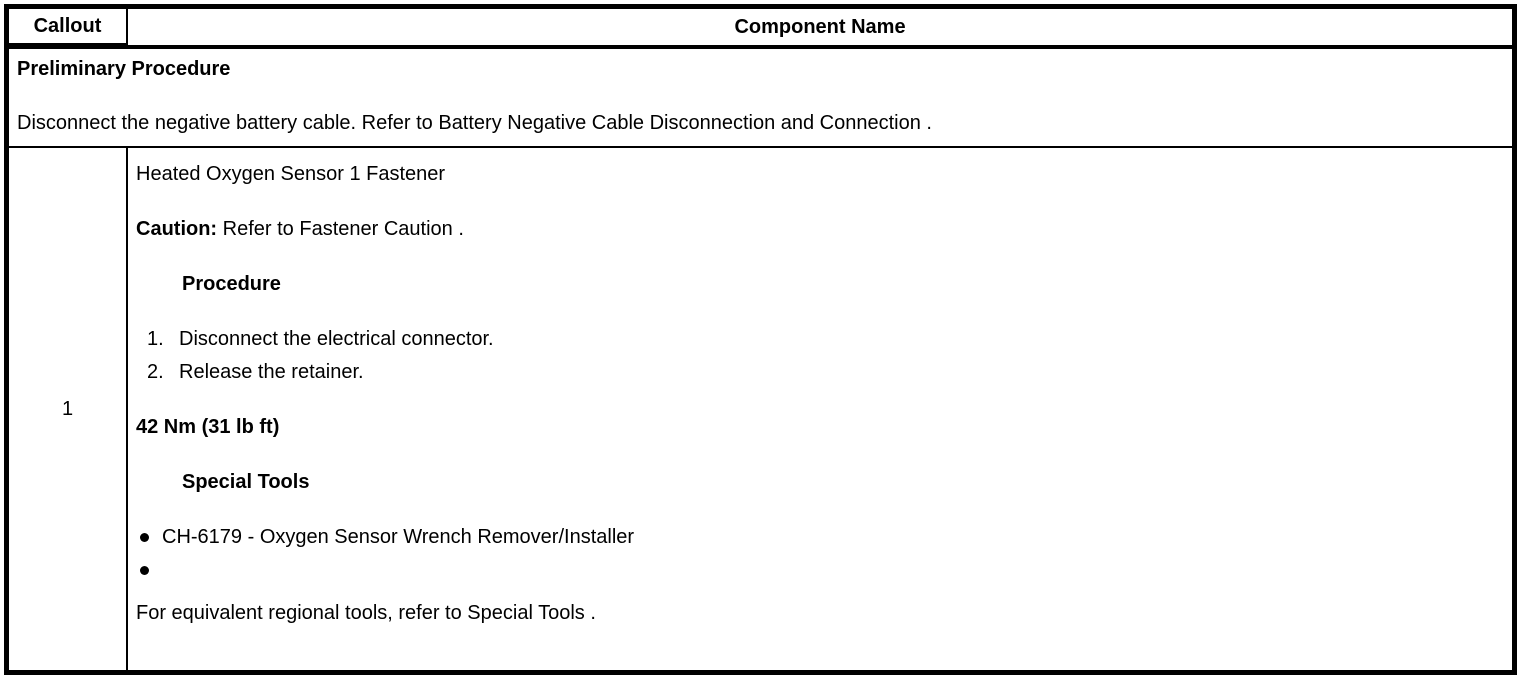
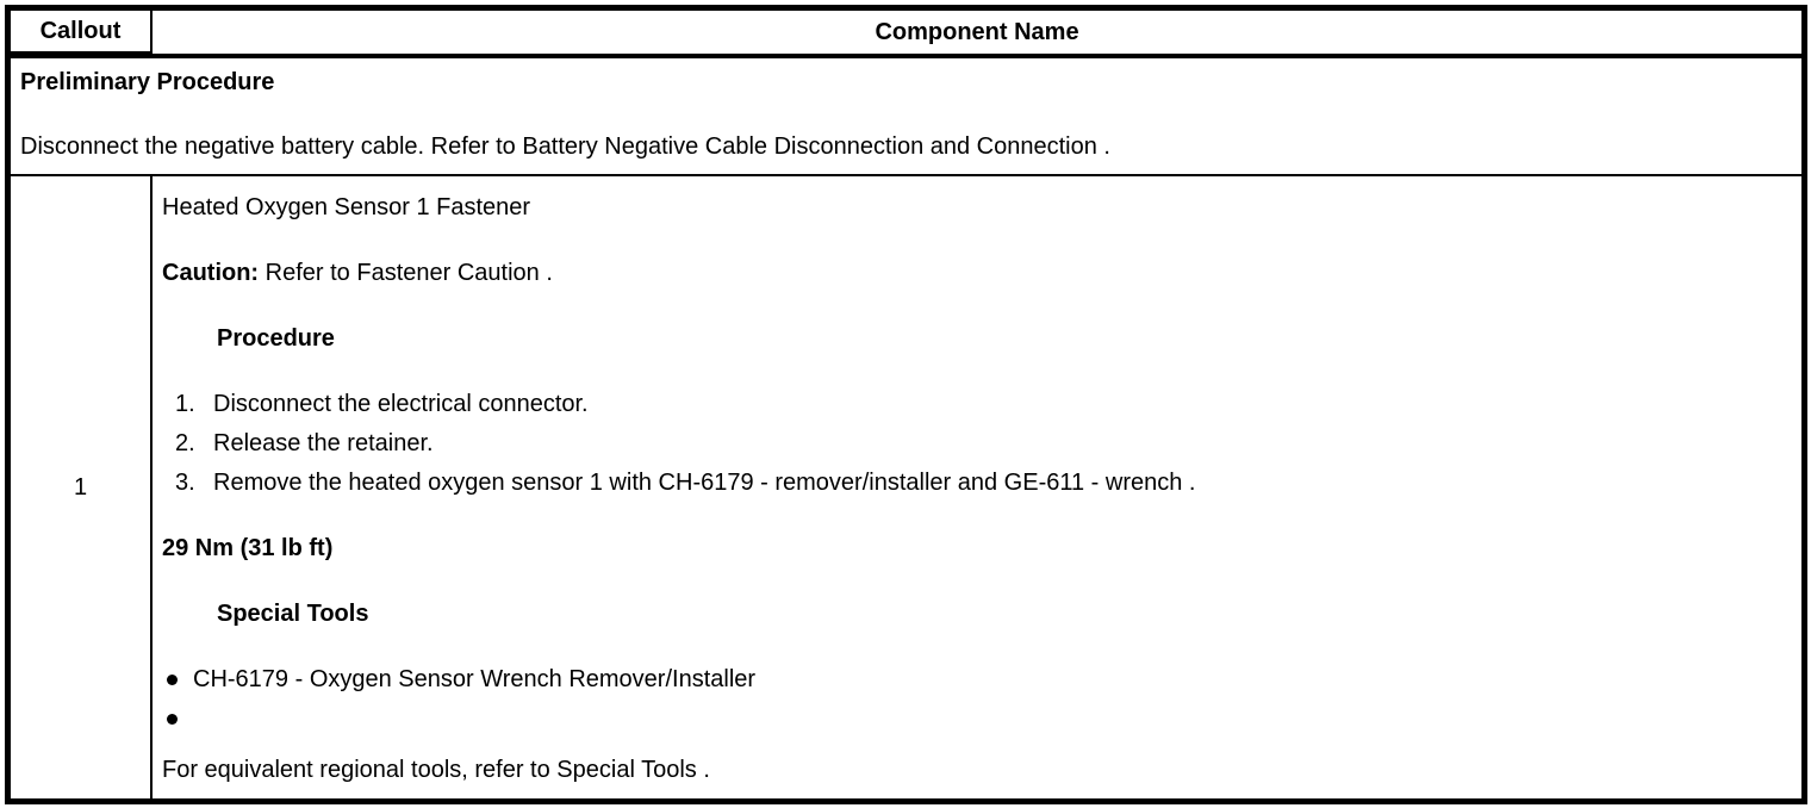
  Callout
  Component Name
  Preliminary Procedure
  Disconnect the negative battery cable. Refer to Battery Negative Cable Disconnection and Connection .
  1
  Heated Oxygen Sensor 1 Fastener
  Caution: Refer to Fastener Caution .
  Procedure
  1.
  Disconnect the electrical connector.
  2.
  Release the retainer.
+ 3.
+ Remove the heated oxygen sensor 1 with CH-6179 - remover/installer and GE-611 - wrench .
- 42 Nm (31 lb ft)
+ 29 Nm (31 lb ft)
  Special Tools
  CH-6179 - Oxygen Sensor Wrench Remover/Installer
  For equivalent regional tools, refer to Special Tools .
